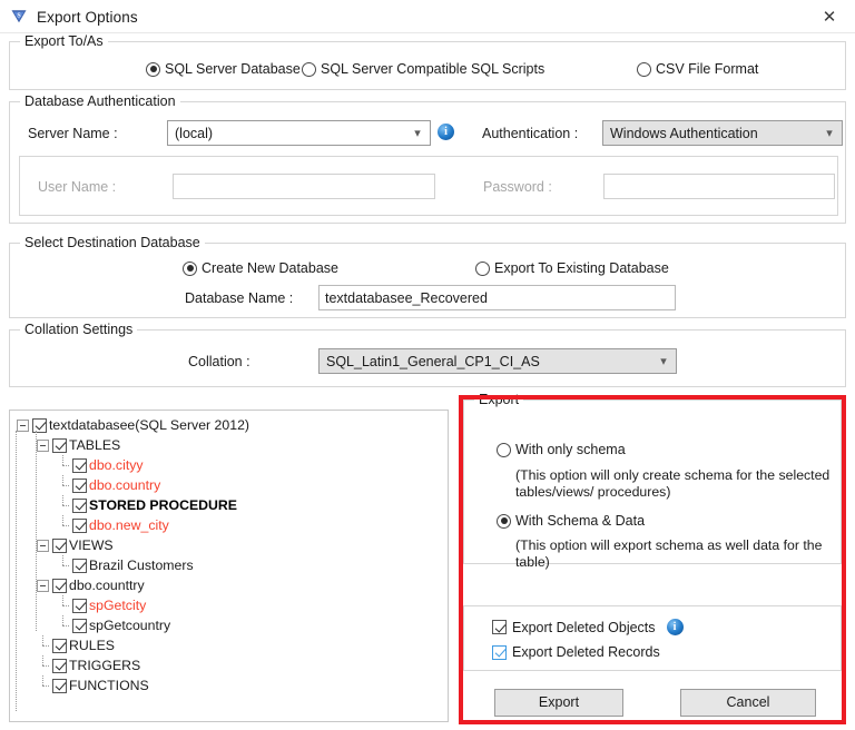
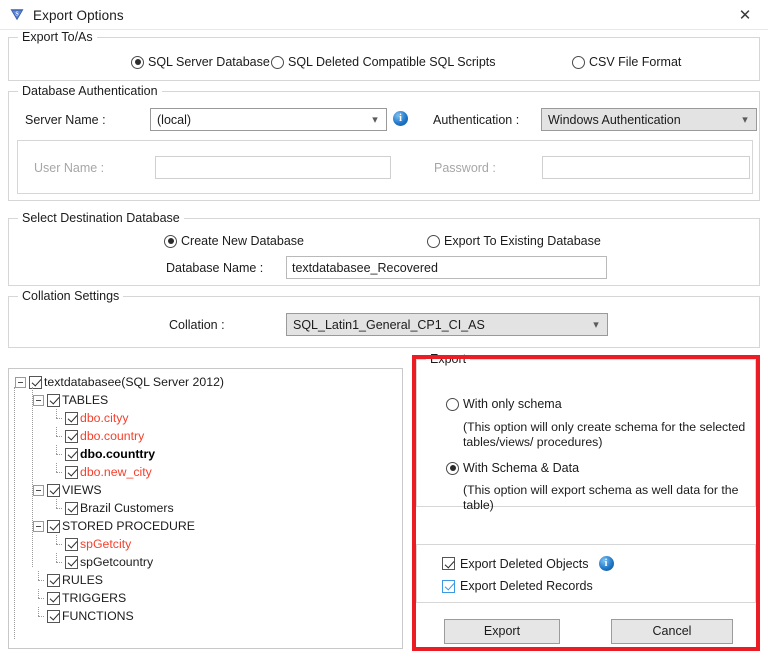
  Export Options
  ✕
  Export To/As
  SQL Server Database
- SQL Server Compatible SQL Scripts
+ SQL Deleted Compatible SQL Scripts
  CSV File Format
  Database Authentication
  Server Name :
  (local)
  ▾
  i
  Authentication :
  Windows Authentication
  ▾
  User Name :
  Password :
  Select Destination Database
  Create New Database
  Export To Existing Database
  Database Name :
  textdatabasee_Recovered
  Collation Settings
  Collation :
  SQL_Latin1_General_CP1_CI_AS
  ▾
  textdatabasee(SQL Server 2012)
  TABLES
  dbo.cityy
  dbo.country
- STORED PROCEDURE
+ dbo.counttry
  dbo.new_city
  VIEWS
  Brazil Customers
- dbo.counttry
+ STORED PROCEDURE
  spGetcity
  spGetcountry
  RULES
  TRIGGERS
  FUNCTIONS
  Export
  With only schema
  (This option will only create schema for the selected tables/views/ procedures)
  With Schema & Data
  (This option will export schema as well data for the table)
  Export Deleted Objects
  i
  Export Deleted Records
  Export
  Cancel
